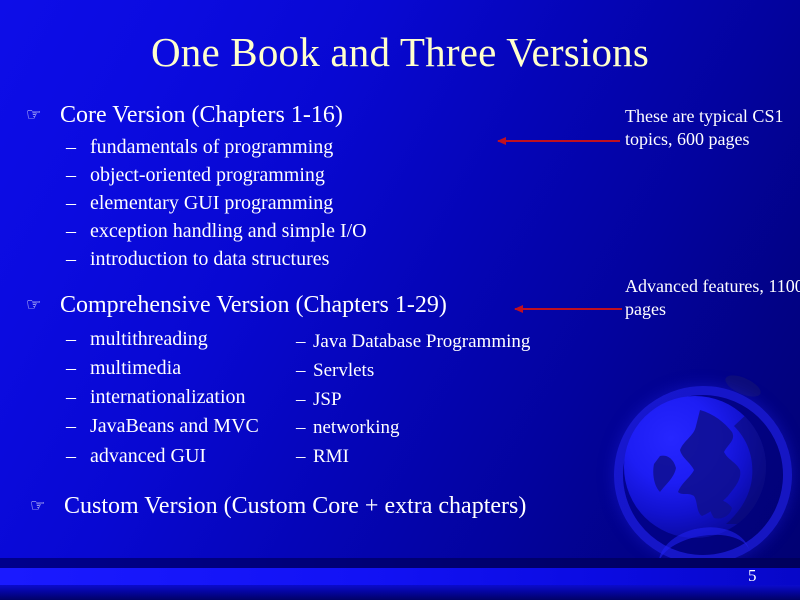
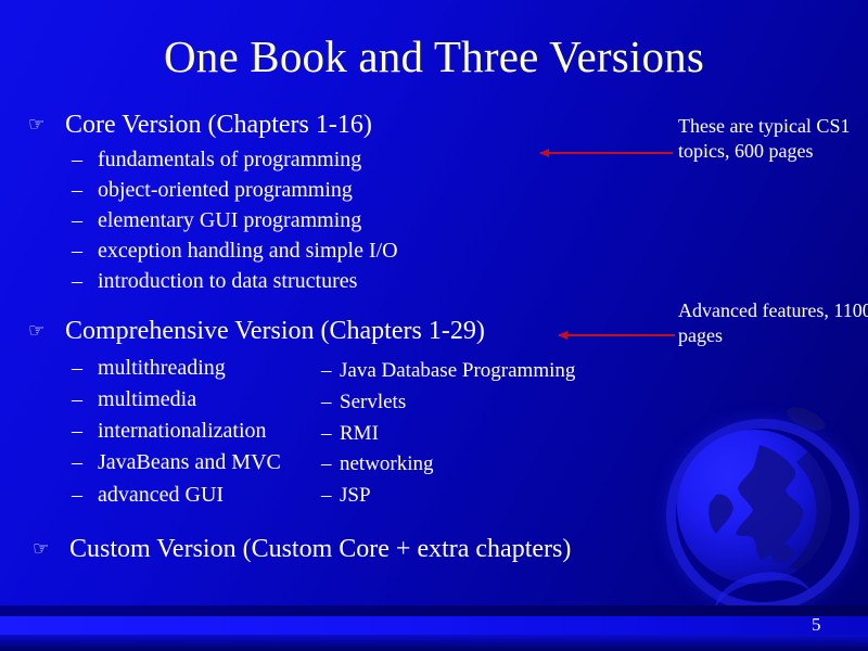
  One Book and Three Versions
  ☞ Core Version (Chapters 1-16)
  – fundamentals of programming
  – object-oriented programming
  – elementary GUI programming
  – exception handling and simple I/O
  – introduction to data structures
  ☞ Comprehensive Version (Chapters 1-29)
  – multithreading
  – multimedia
  – internationalization
  – JavaBeans and MVC
  – advanced GUI
  – Java Database Programming
  – Servlets
- – JSP
+ – RMI
  – networking
- – RMI
+ – JSP
  ☞ Custom Version (Custom Core + extra chapters)
  These are typical CS1 topics, 600 pages
  Advanced features, 1100 pages
  5
